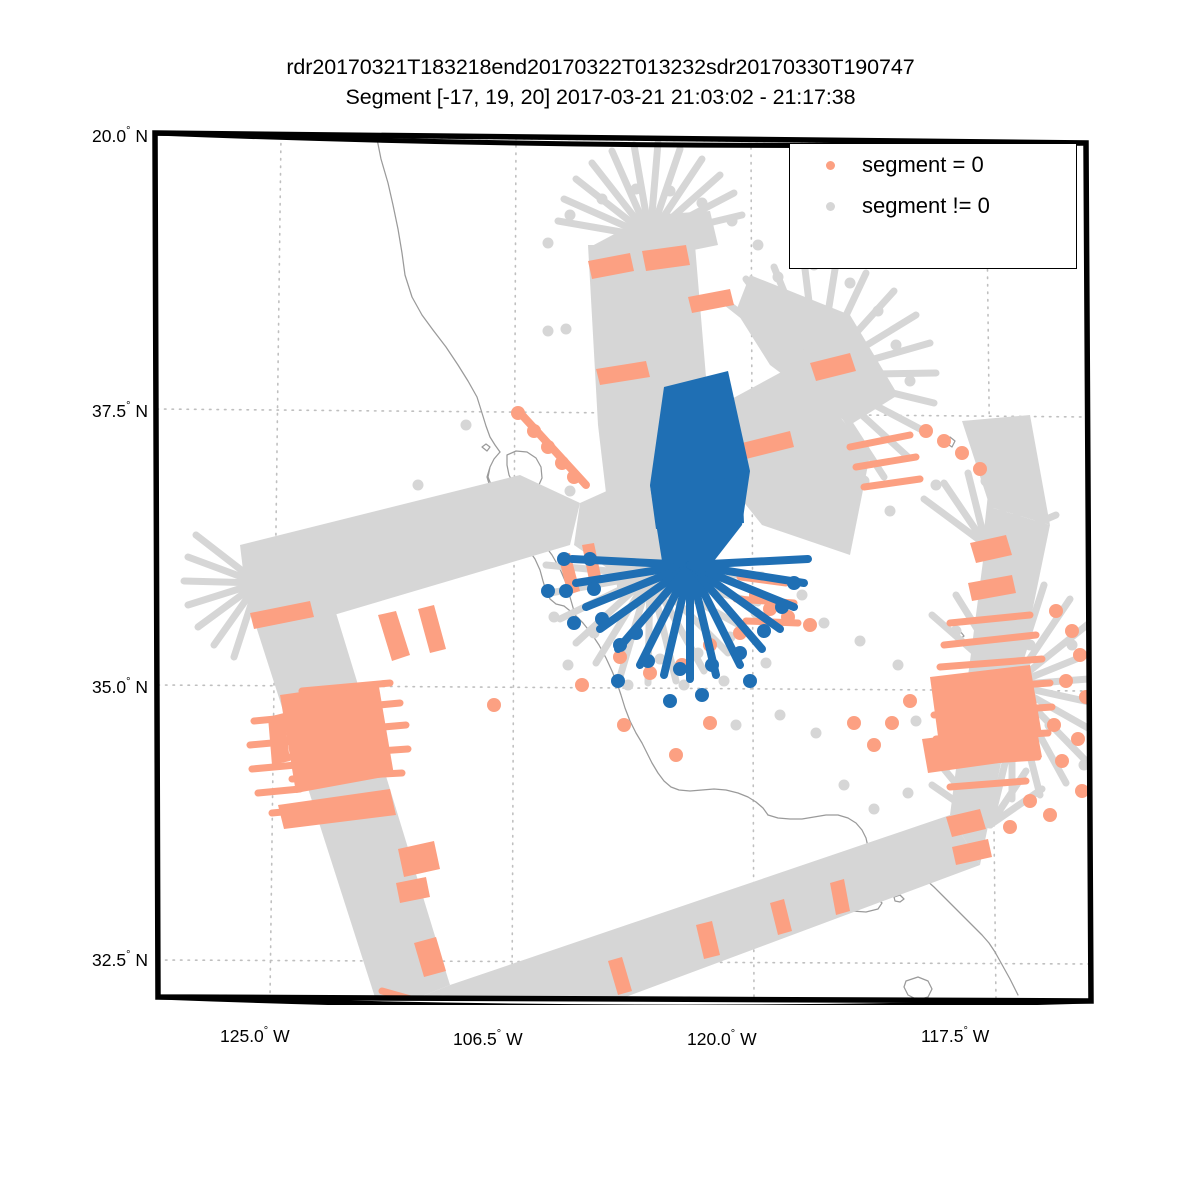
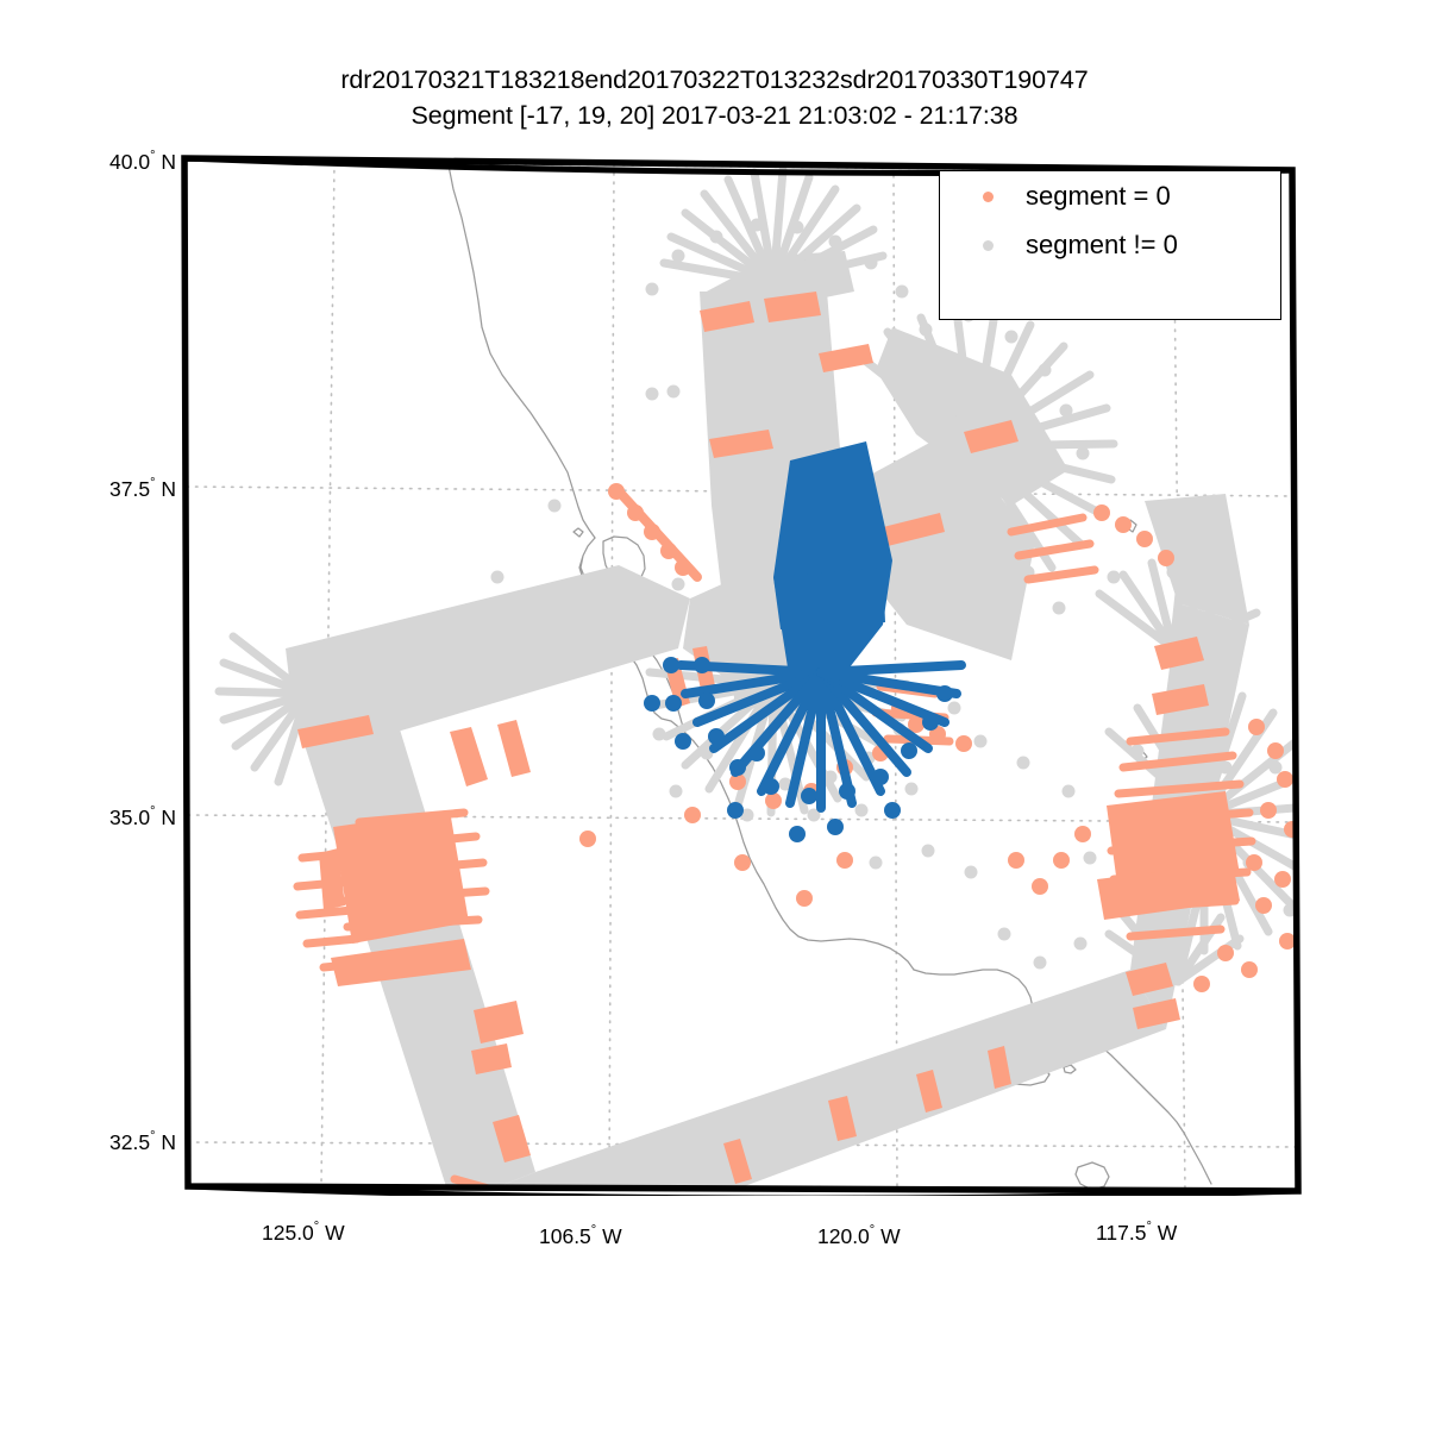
  rdr20170321T183218end20170322T013232sdr20170330T190747
  Segment [-17, 19, 20] 2017-03-21 21:03:02 - 21:17:38
- 20.0° N
+ 40.0° N
  37.5° N
  35.0° N
  32.5° N
  125.0° W
  106.5° W
  120.0° W
  117.5° W
  segment = 0
  segment != 0
